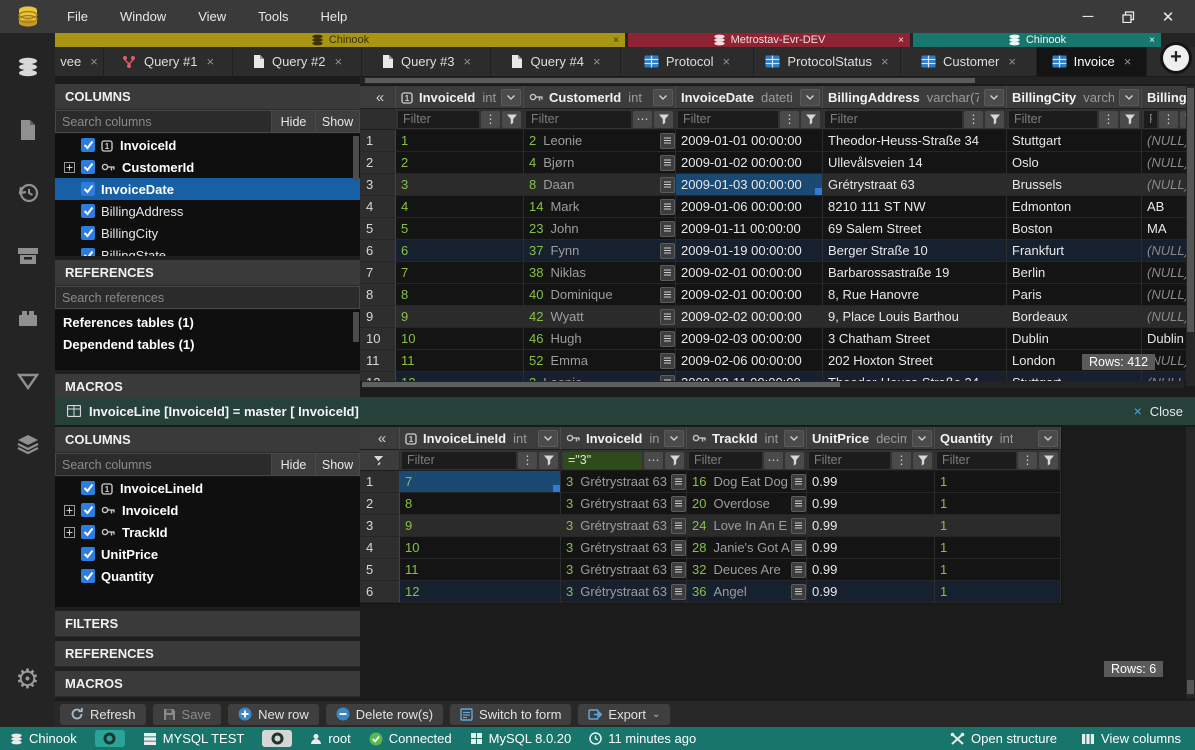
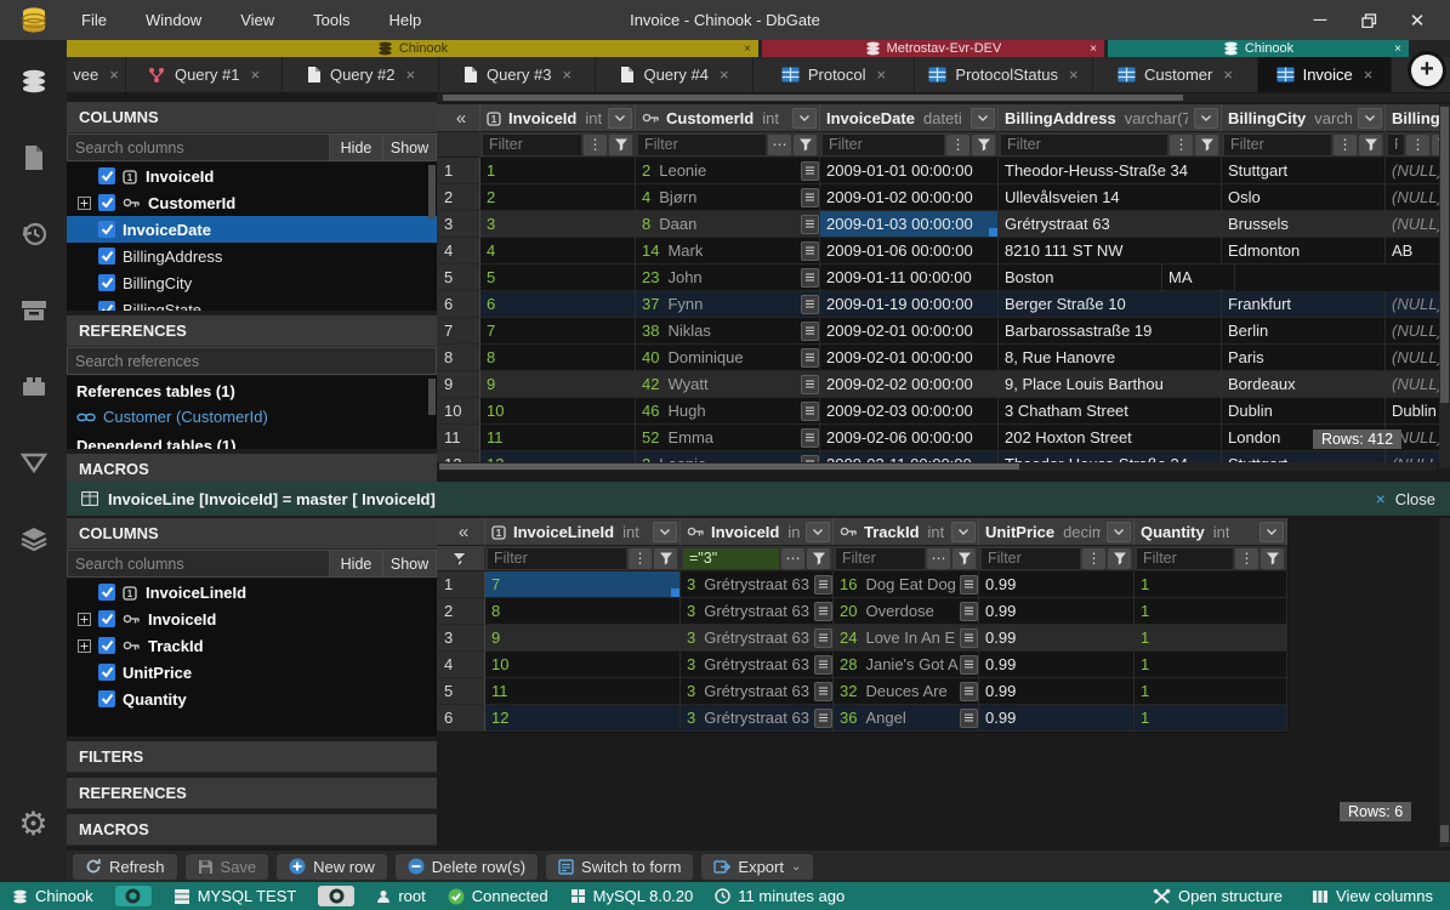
  File
  Window
  View
  Tools
  Help
+ Invoice - Chinook - DbGate
  ─
  ✕
  ⚙
  Chinook
  ×
  Metrostav-Evr-DEV
  ×
  Chinook
  ×
  vee
  ×
  Query #1
  ×
  Query #2
  ×
  Query #3
  ×
  Query #4
  ×
  Protocol
  ×
  ProtocolStatus
  ×
  Customer
  ×
  Invoice
  ×
  +
  COLUMNS
  Search columns
  Hide
  Show
  1
  InvoiceId
  CustomerId
  InvoiceDate
  BillingAddress
  BillingCity
  BillingState
  REFERENCES
  Search references
  References tables (1)
+ Customer (CustomerId)
  Dependend tables (1)
  MACROS
  «
  1
  InvoiceId
  int
  CustomerId
  int
  InvoiceDate
  dateti
  BillingAddress
  varchar(7
  BillingCity
  varch
  Filter
  ⋮
  Filter
  ⋯
  Filter
  ⋮
  Filter
  ⋮
  Filter
  ⋮
  ⋮
  1
  1
  2
  Leonie
  2009-01-01 00:00:00
  Theodor-Heuss-Straße 34
  Stuttgart
  (NULL
  2
  2
  4
  Bjørn
  2009-01-02 00:00:00
  Ullevålsveien 14
  Oslo
  (NULL
  3
  3
  8
  Daan
  2009-01-03 00:00:00
  Grétrystraat 63
  Brussels
  (NULL
  4
  4
  14
  Mark
  2009-01-06 00:00:00
  8210 111 ST NW
  Edmonton
  AB
  5
  5
  23
  John
  2009-01-11 00:00:00
- 69 Salem Street
  Boston
  MA
  6
  6
  37
  Fynn
  2009-01-19 00:00:00
  Berger Straße 10
  Frankfurt
  (NULL
  7
  7
  38
  Niklas
  2009-02-01 00:00:00
  Barbarossastraße 19
  Berlin
  (NULL
  8
  8
  40
  Dominique
  2009-02-01 00:00:00
  8, Rue Hanovre
  Paris
  (NULL
  9
  9
  42
  Wyatt
  2009-02-02 00:00:00
  9, Place Louis Barthou
  Bordeaux
  (NULL
  10
  10
  46
  Hugh
  2009-02-03 00:00:00
  3 Chatham Street
  Dublin
  Dublin
  11
  11
  52
  Emma
  2009-02-06 00:00:00
  202 Hoxton Street
  London
  Rows: 412
  InvoiceLine [InvoiceId] = master [ InvoiceId]
  ×
  Close
  COLUMNS
  Search columns
  Hide
  Show
  1
  InvoiceLineId
  InvoiceId
  TrackId
  UnitPrice
  Quantity
  FILTERS
  REFERENCES
  MACROS
  «
  1
  InvoiceLineId
  int
  InvoiceId
  TrackId
  int
  UnitPrice
  decim
  Quantity
  int
  Filter
  ⋮
  ="3"
  ⋯
  Filter
  ⋯
  Filter
  ⋮
  Filter
  ⋮
  1
  7
  3
  Grétrystraat 63
  16
  Dog Eat Dog
  0.99
  1
  2
  8
  3
  Grétrystraat 63
  20
  Overdose
  0.99
  1
  3
  9
  3
  Grétrystraat 63
  24
  Love In An E
  0.99
  1
  4
  10
  3
  Grétrystraat 63
  28
  Janie's Got A
  0.99
  1
  5
  11
  3
  Grétrystraat 63
  32
  Deuces Are
  0.99
  1
  6
  12
  3
  Grétrystraat 63
  36
  Angel
  0.99
  1
  Rows: 6
  Refresh
  Save
  New row
  Delete row(s)
  Switch to form
  Export
  ⌄
  Chinook
  MYSQL TEST
  root
  Connected
  MySQL 8.0.20
  11 minutes ago
  Open structure
  View columns
